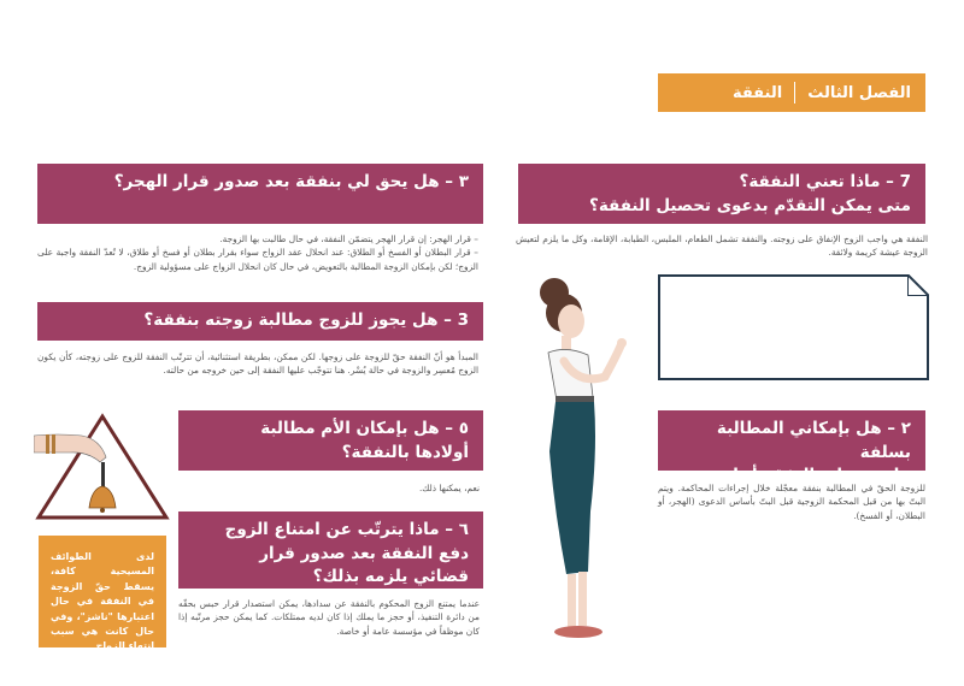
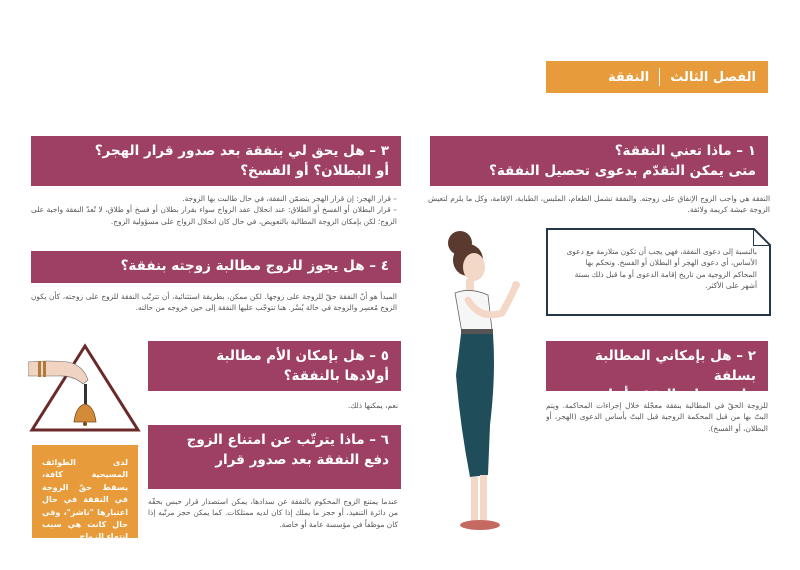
  الفصل الثالث
  النفقة
- 7 – ماذا تعني النفقة؟
+ ١ – ماذا تعني النفقة؟
  متى يمكن التقدّم بدعوى تحصيل النفقة؟
  النفقة هي واجب الزوج الإنفاق على زوجته. والنفقة تشمل الطعام، الملبس، الطبابة، الإقامة، وكل ما يلزم لتعيش الزوجة عيشة كريمة ولائقة.
+ بالنسبة إلى دعوى النفقة، فهي يجب أن تكون متلازمة مع دعوى الأساس، أي دعوى الهجر أو البطلان أو الفسخ. وتحكم بها المحاكم الزوجية من تاريخ إقامة الدعوى أو ما قبل ذلك بستة أشهر على الأكثر.
  ٢ – هل بإمكاني المطالبة بسلفة
  على حساب النفقة أثناء المحاكمة؟
  للزوجة الحقّ في المطالبة بنفقة معجّلة خلال إجراءات المحاكمة. ويتم البتّ بها من قبل المحكمة الزوجية قبل البتّ بأساس الدعوى (الهجر، أو البطلان، أو الفسخ).
  ٣ – هل يحق لي بنفقة بعد صدور قرار الهجر؟
+ أو البطلان؟ أو الفسخ؟
  – قرار الهجر: إن قرار الهجر يتضمّن النفقة، في حال طالبت بها الزوجة.
  – قرار البطلان أو الفسخ أو الطلاق: عند انحلال عقد الزواج سواء بقرار بطلان أو فسخ أو طلاق، لا تُعدّ النفقة واجبة على الزوج؛ لكن بإمكان الزوجة المطالبة بالتعويض، في حال كان انحلال الزواج على مسؤولية الزوج.
- 3 – هل يجوز للزوج مطالبة زوجته بنفقة؟
+ ٤ – هل يجوز للزوج مطالبة زوجته بنفقة؟
  المبدأ هو أنّ النفقة حقّ للزوجة على زوجها. لكن ممكن، بطريقة استثنائية، أن تترتّب النفقة للزوج على زوجته، كأن يكون الزوج مُعسِر والزوجة في حالة يُسْر. هنا تتوجّب عليها النفقة إلى حين خروجه من حالته.
  ٥ – هل بإمكان الأم مطالبة
  أولادها بالنفقة؟
  نعم، يمكنها ذلك.
  ٦ – ماذا يترتّب عن امتناع الزوج
  دفع النفقة بعد صدور قرار
- قضائي يلزمه بذلك؟
  عندما يمتنع الزوج المحكوم بالنفقة عن سدادها، يمكن استصدار قرار حبس بحقّه من دائرة التنفيذ، أو حجز ما يملك إذا كان لديه ممتلكات. كما يمكن حجز مرتّبه إذا كان موظفاً في مؤسسة عامة أو خاصة.
  لدى الطوائف المسيحية كافة، يسقط حقّ الزوجة في النفقة في حال اعتبارها "ناشز"، وفي حال كانت هي سبب انتهاء الزواج
